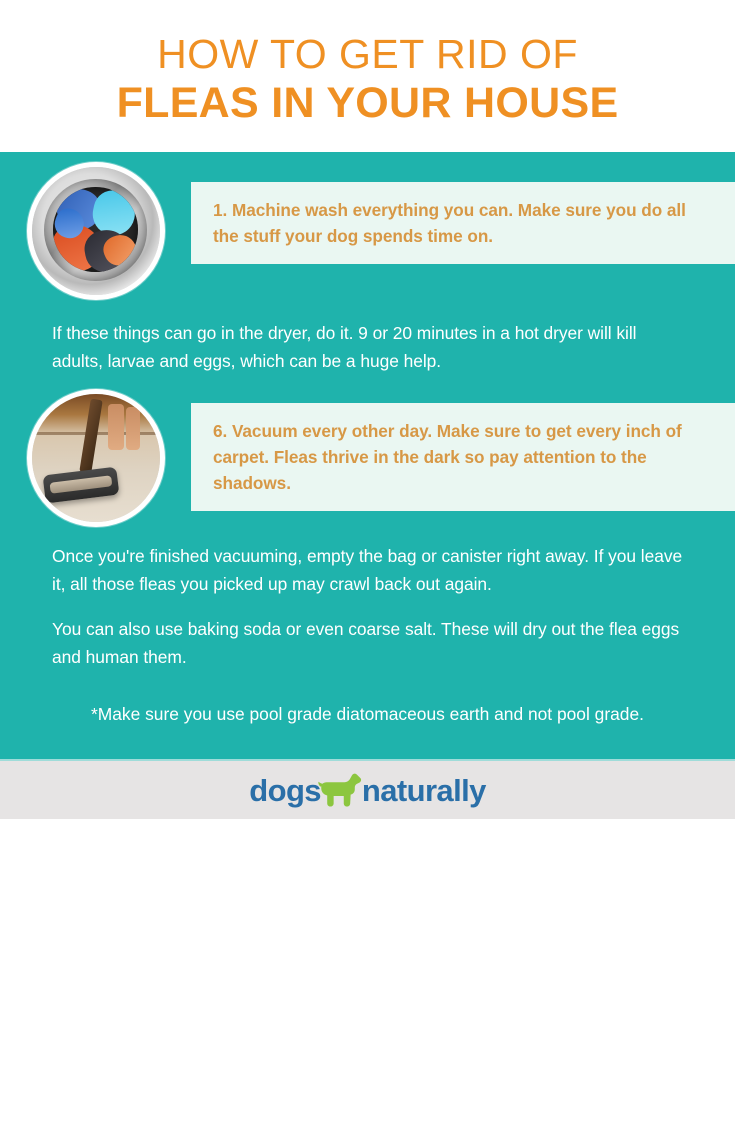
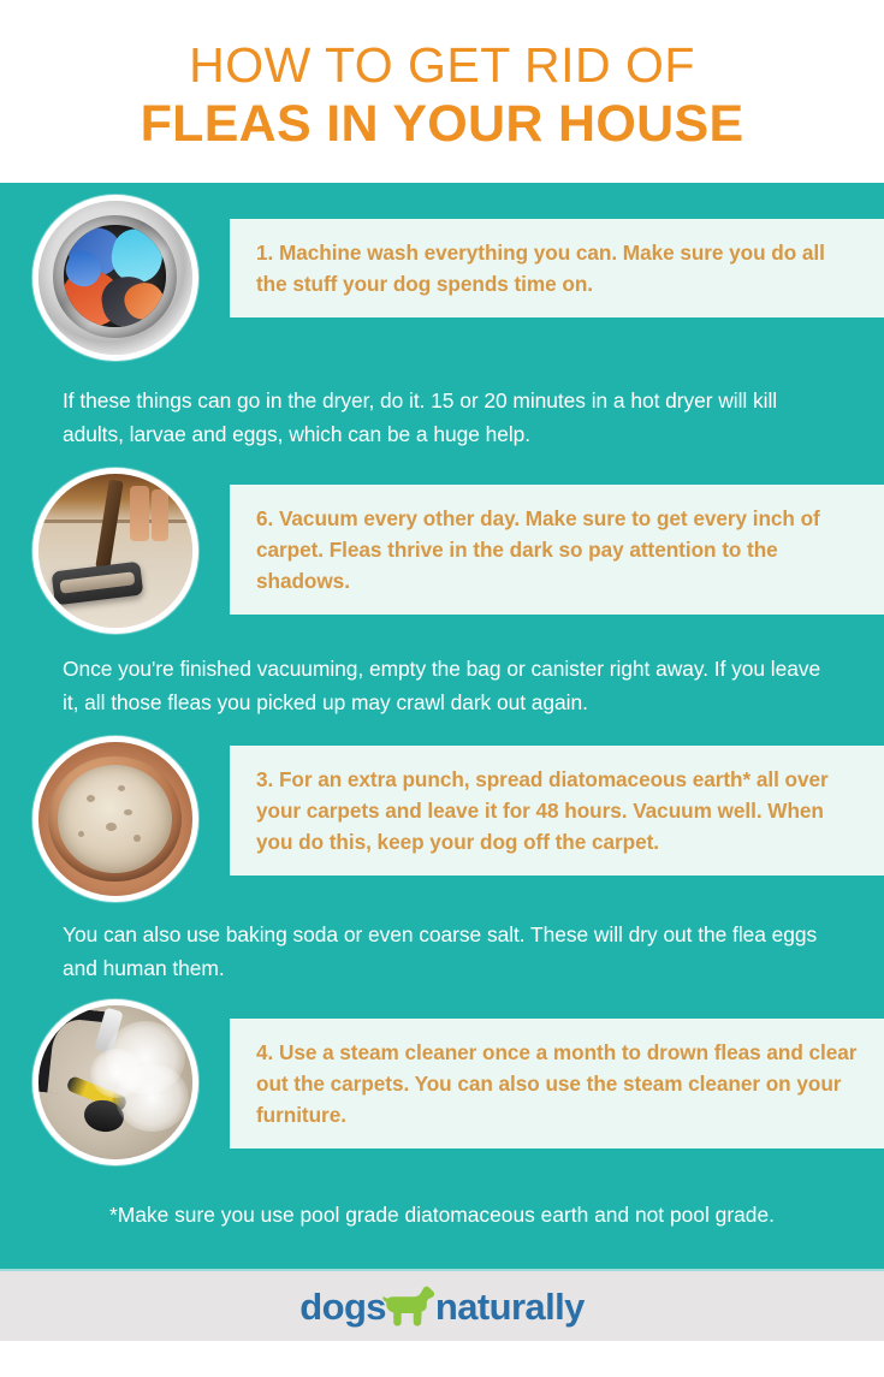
  HOW TO GET RID OF
  FLEAS IN YOUR HOUSE
  1. Machine wash everything you can. Make sure you do all the stuff your dog spends time on.
- If these things can go in the dryer, do it. 9 or 20 minutes in a hot dryer will kill adults, larvae and eggs, which can be a huge help.
+ If these things can go in the dryer, do it. 15 or 20 minutes in a hot dryer will kill adults, larvae and eggs, which can be a huge help.
  6. Vacuum every other day. Make sure to get every inch of carpet. Fleas thrive in the dark so pay attention to the shadows.
- Once you're finished vacuuming, empty the bag or canister right away. If you leave it, all those fleas you picked up may crawl back out again.
+ Once you're finished vacuuming, empty the bag or canister right away. If you leave it, all those fleas you picked up may crawl dark out again.
+ 3. For an extra punch, spread diatomaceous earth* all over your carpets and leave it for 48 hours. Vacuum well. When you do this, keep your dog off the carpet.
  You can also use baking soda or even coarse salt. These will dry out the flea eggs and human them.
+ 4. Use a steam cleaner once a month to drown fleas and clear out the carpets. You can also use the steam cleaner on your furniture.
  *Make sure you use pool grade diatomaceous earth and not pool grade.
  dogs
  naturally
